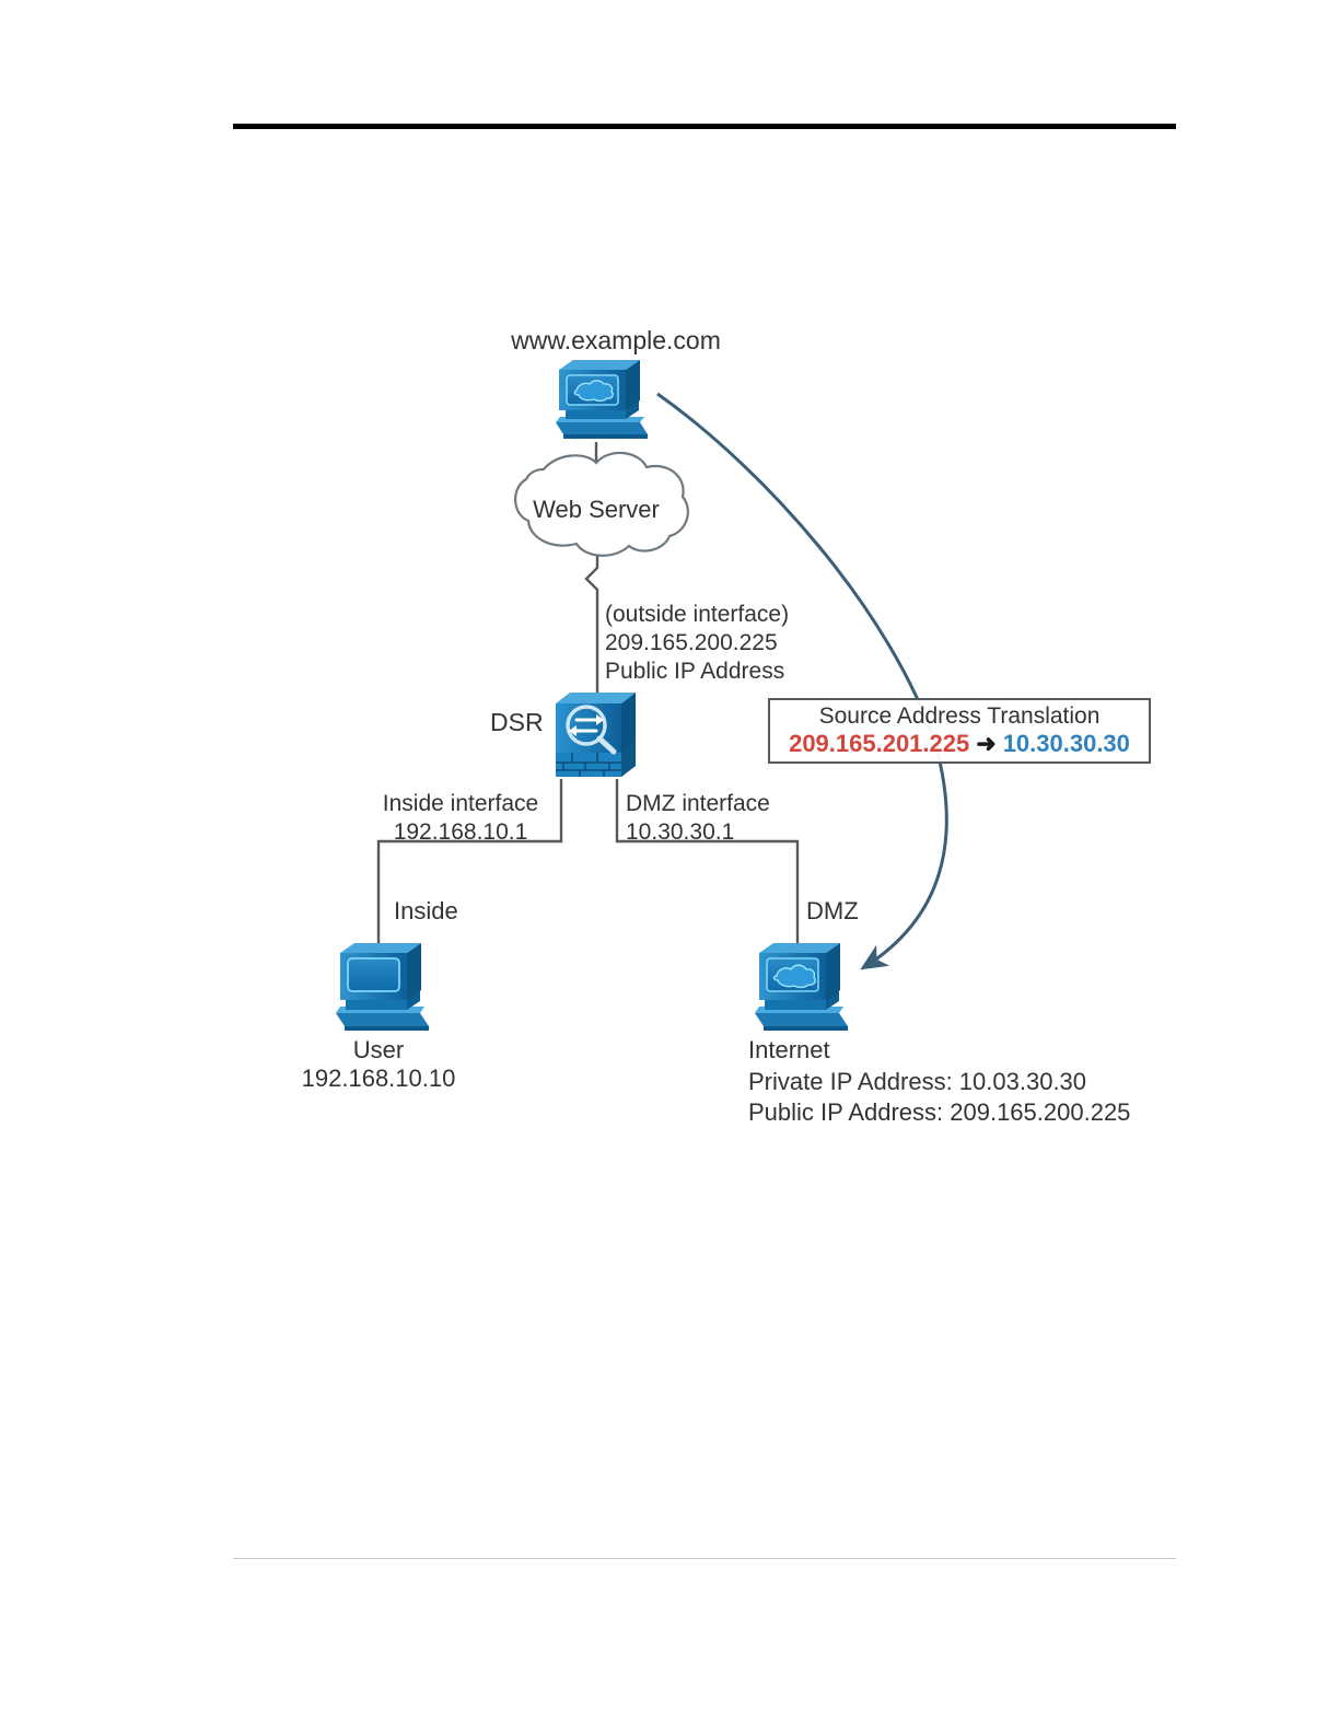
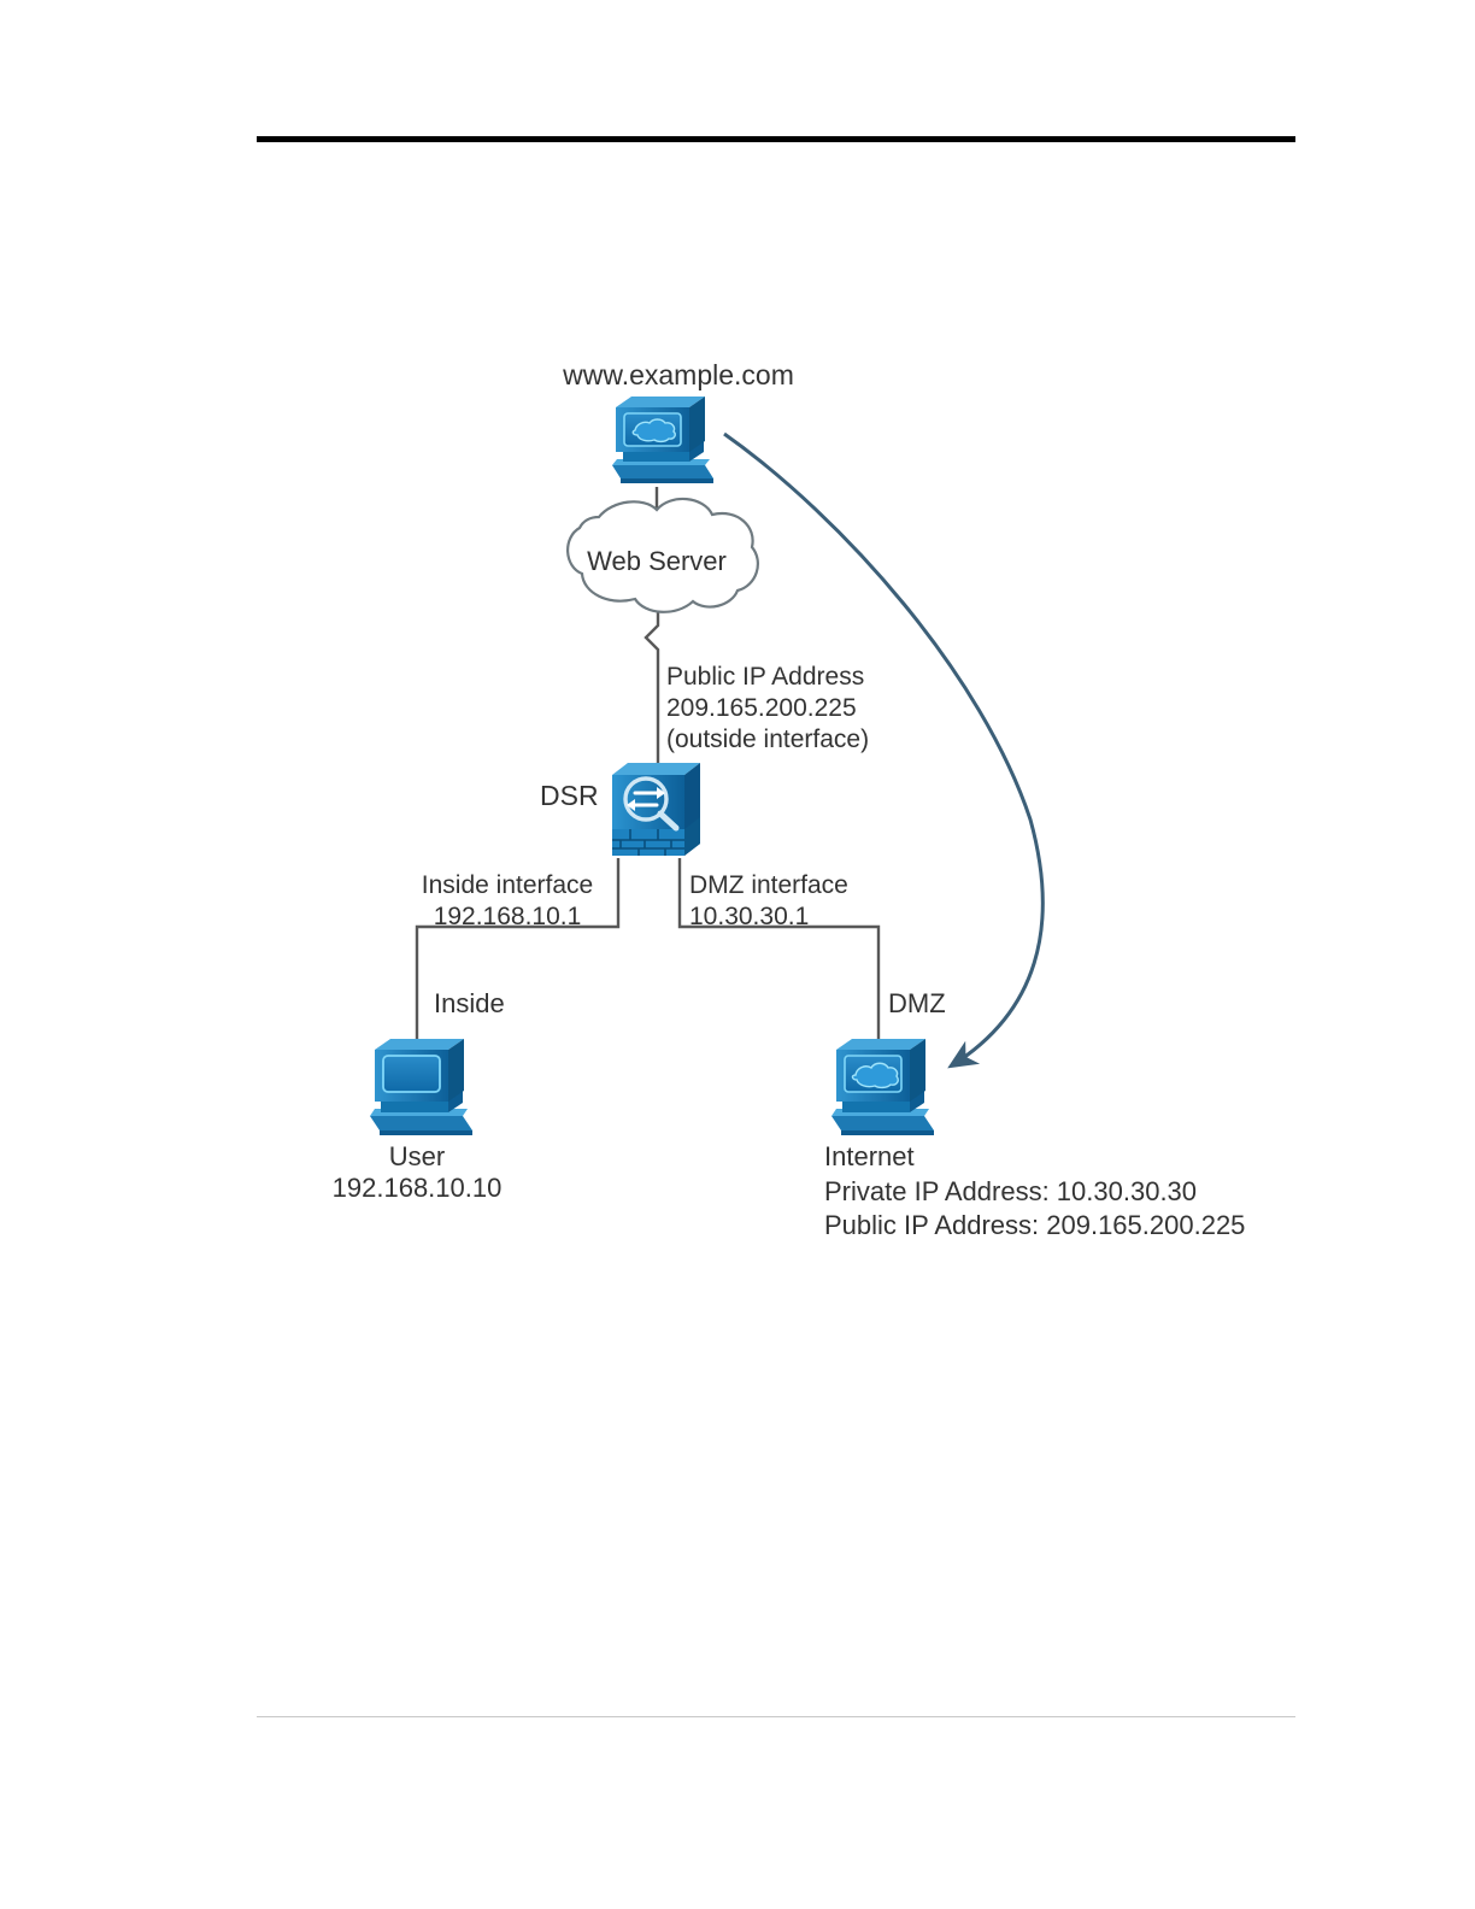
  www.example.com
  Web Server
  DSR
- (outside interface)
+ Public IP Address
  209.165.200.225
- Public IP Address
+ (outside interface)
  Inside interface
  192.168.10.1
  DMZ interface
  10.30.30.1
  Inside
  DMZ
  User
  192.168.10.10
  Internet
- Private IP Address: 10.03.30.30
+ Private IP Address: 10.30.30.30
  Public IP Address: 209.165.200.225
- Source Address Translation
- 209.165.201.225
- ➜
- 10.30.30.30
